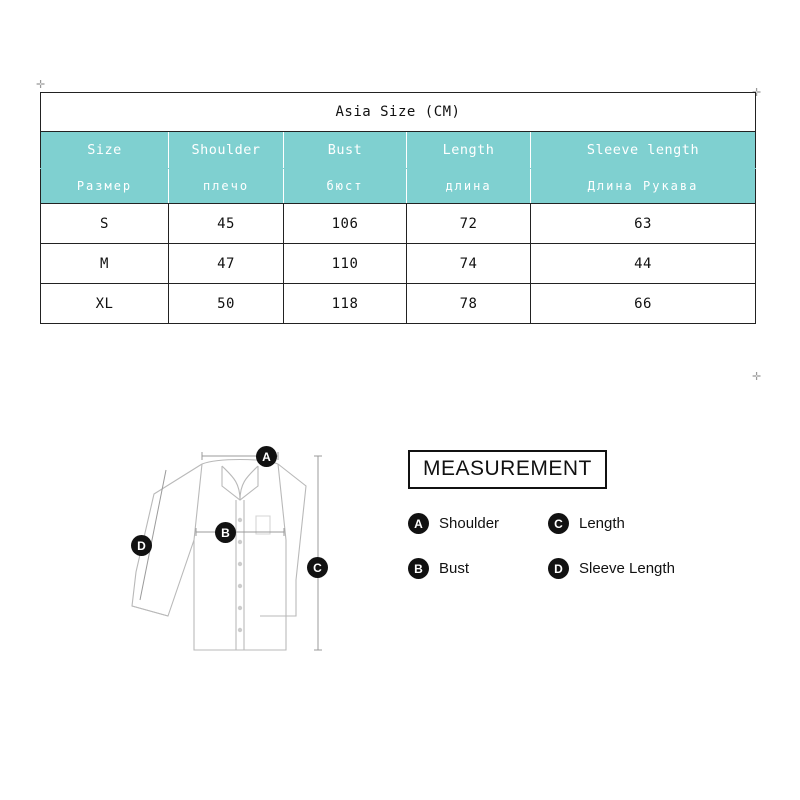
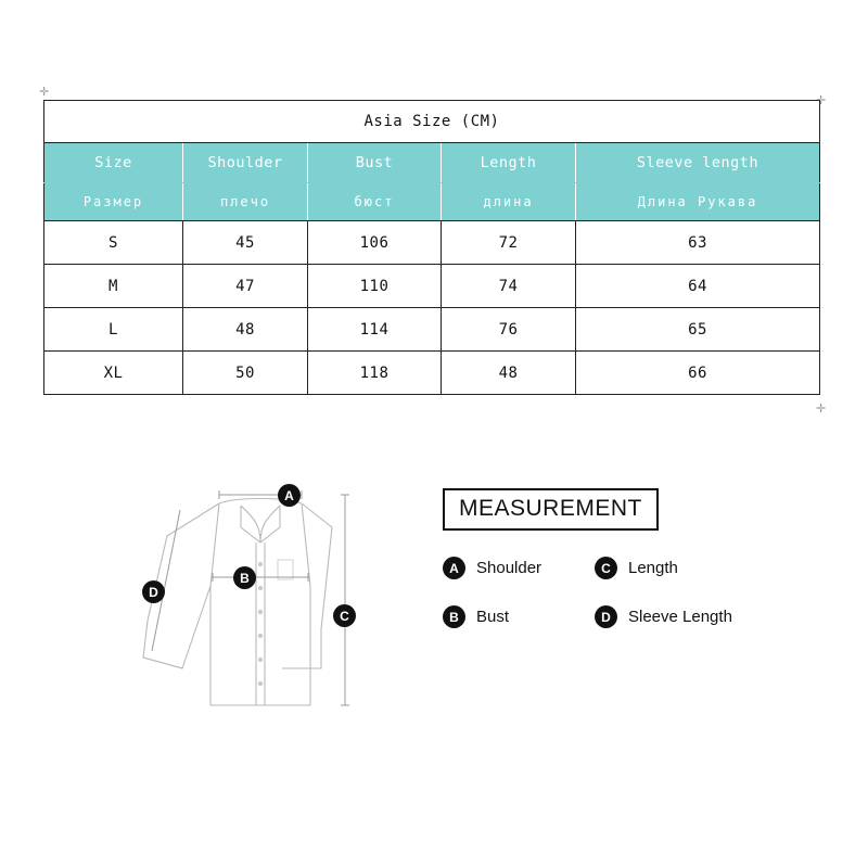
  ✛
  ✛
  ✛
  Asia Size (CM)
  Size	Shoulder	Bust	Length	Sleeve length
  Размер	плечо	бюст	длина	Длина Рукава
  S	45	106	72	63
- M	47	110	74	44
+ M	47	110	74	64
+ L	48	114	76	65
- XL	50	118	78	66
+ XL	50	118	48	66
  A
  B
  C
  D
  MEASUREMENT
  A
  Shoulder
  C
  Length
  B
  Bust
  D
  Sleeve Length
